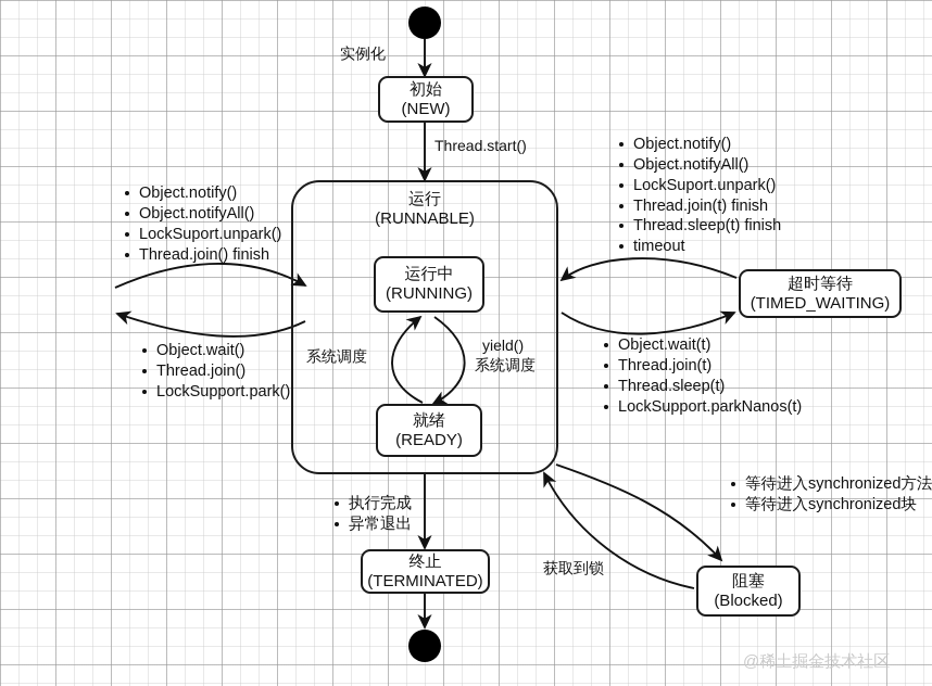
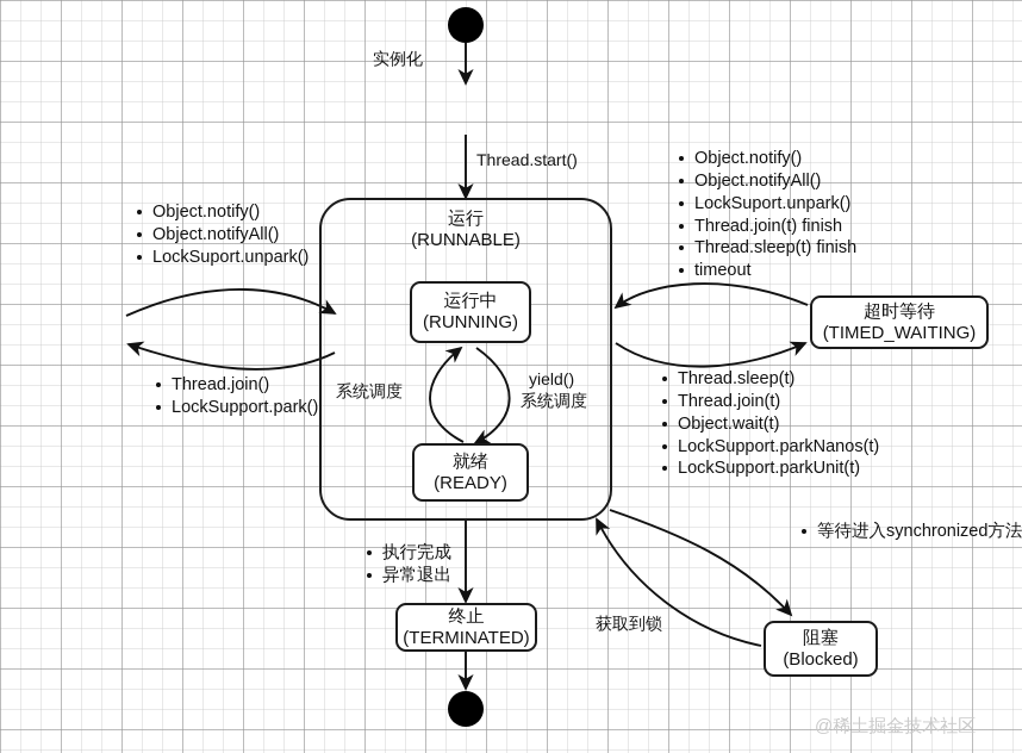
- 初始
- (NEW)
  运行
  (RUNNABLE)
  运行中
  (RUNNING)
  就绪
  (READY)
  超时等待
  (TIMED_WAITING)
  终止
  (TERMINATED)
  阻塞
  (Blocked)
  实例化
  Thread.start()
  系统调度
  yield()
  系统调度
  获取到锁
  Object.notify()
  Object.notifyAll()
  LockSuport.unpark()
- Thread.join() finish
- Object.wait()
  Thread.join()
  LockSupport.park()
  Object.notify()
  Object.notifyAll()
  LockSuport.unpark()
  Thread.join(t) finish
  Thread.sleep(t) finish
  timeout
- Object.wait(t)
+ Thread.sleep(t)
  Thread.join(t)
- Thread.sleep(t)
+ Object.wait(t)
  LockSupport.parkNanos(t)
+ LockSupport.parkUnit(t)
  执行完成
  异常退出
  等待进入synchronized方法
- 等待进入synchronized块
  @稀土掘金技术社区
